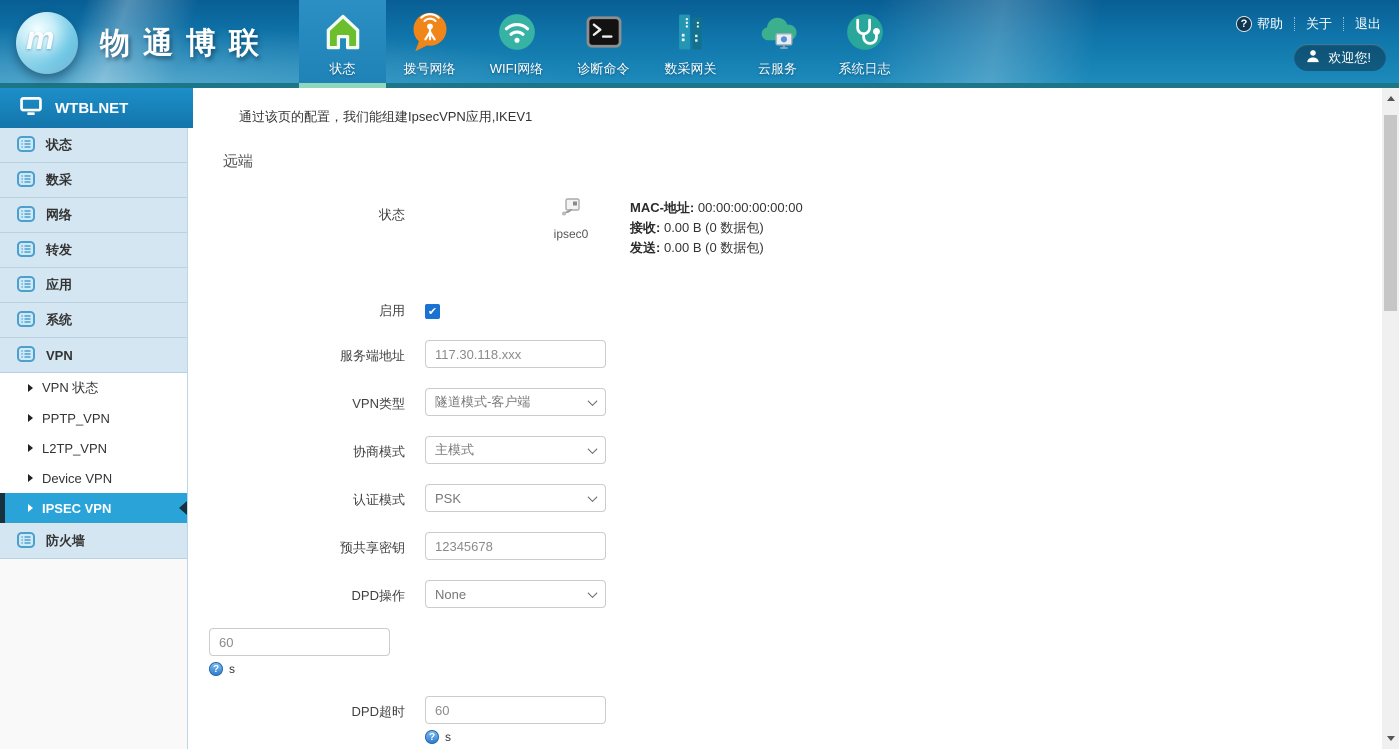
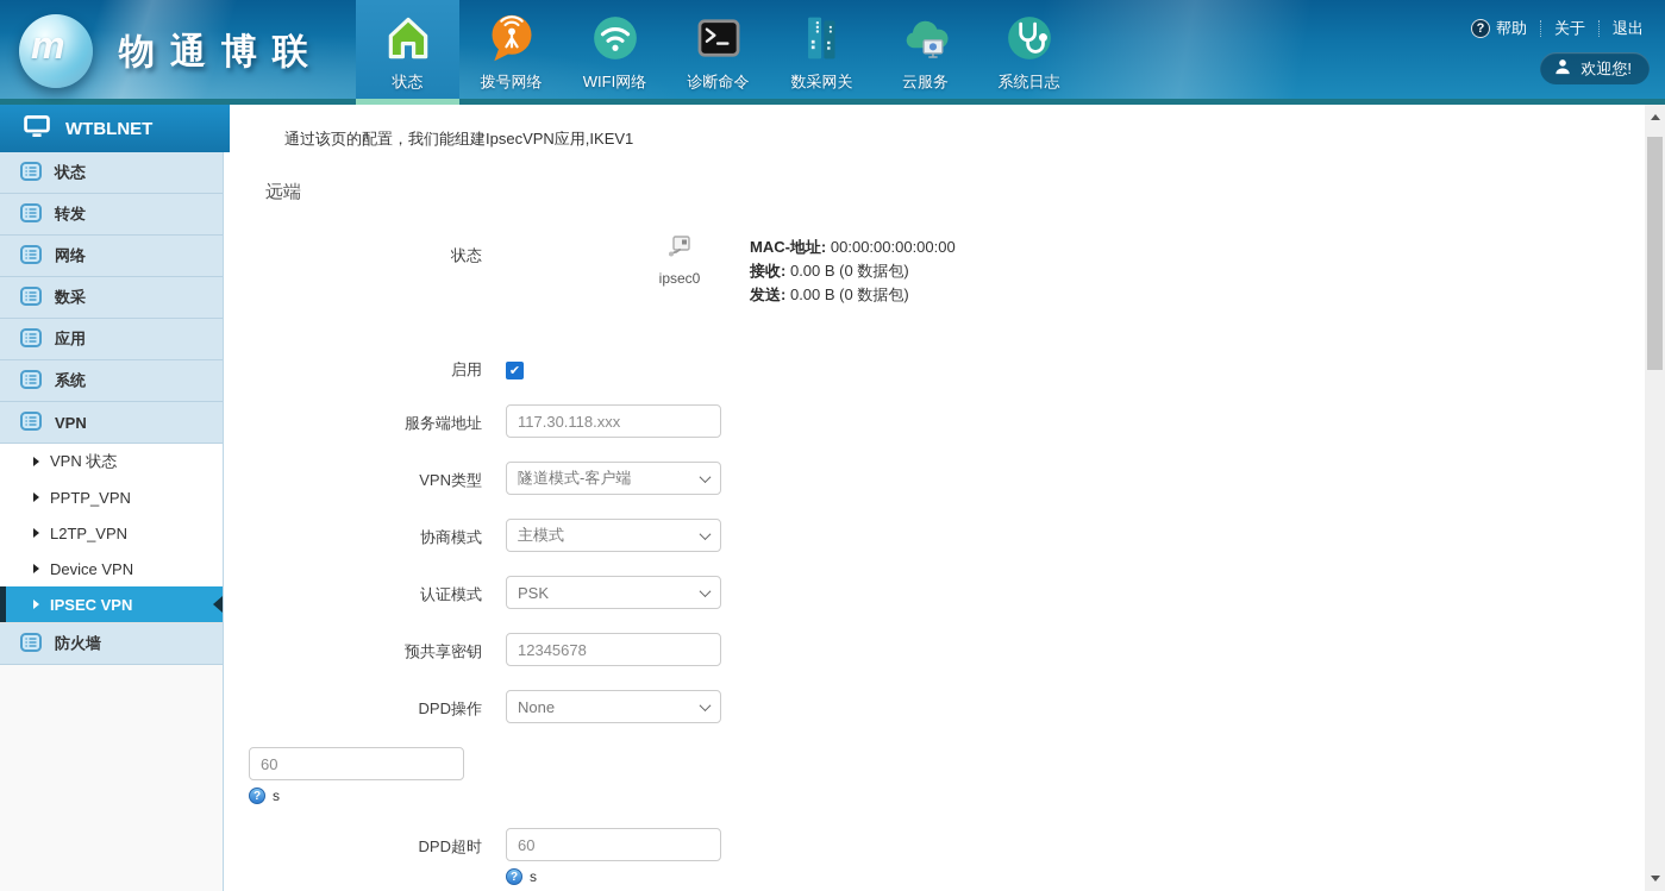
  m
  物通博联
  状态
  拨号网络
  WIFI网络
  诊断命令
  数采网关
  云服务
  系统日志
  ?
  帮助
  关于
  退出
  欢迎您!
  WTBLNET
  状态
- 数采
+ 转发
  网络
- 转发
+ 数采
  应用
  系统
  VPN
  VPN 状态
  PPTP_VPN
  L2TP_VPN
  Device VPN
  IPSEC VPN
  防火墙
  通过该页的配置，我们能组建IpsecVPN应用,IKEV1
  远端
  状态
  ipsec0
  MAC-地址: 00:00:00:00:00:00
  接收: 0.00 B (0 数据包)
  发送: 0.00 B (0 数据包)
  启用
  ✔
  服务端地址
  117.30.118.xxx
  VPN类型
  隧道模式-客户端
  协商模式
  主模式
  认证模式
  PSK
  预共享密钥
  12345678
  DPD操作
  None
  60
  ?
  s
  DPD超时
  60
  ?
  s
